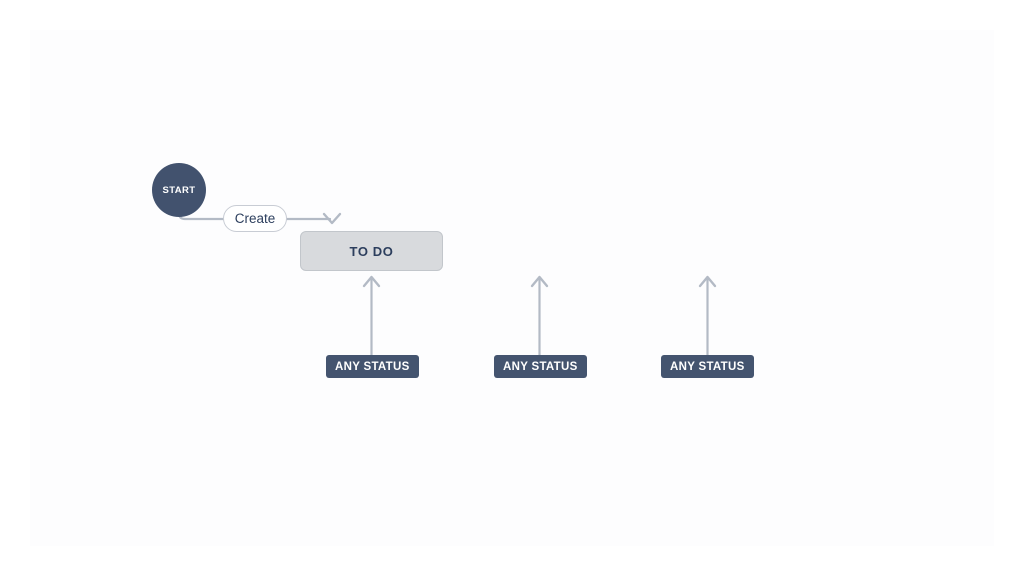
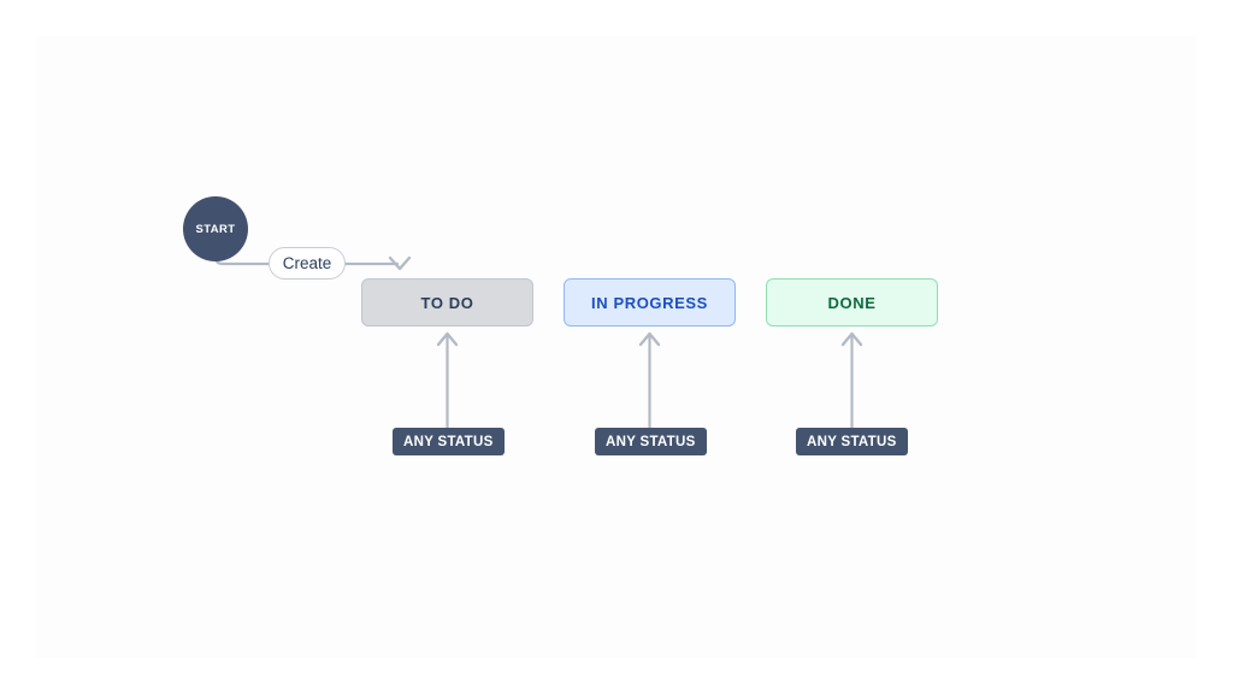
  START
  Create
  TO DO
+ IN PROGRESS
+ DONE
  ANY STATUS
  ANY STATUS
  ANY STATUS
